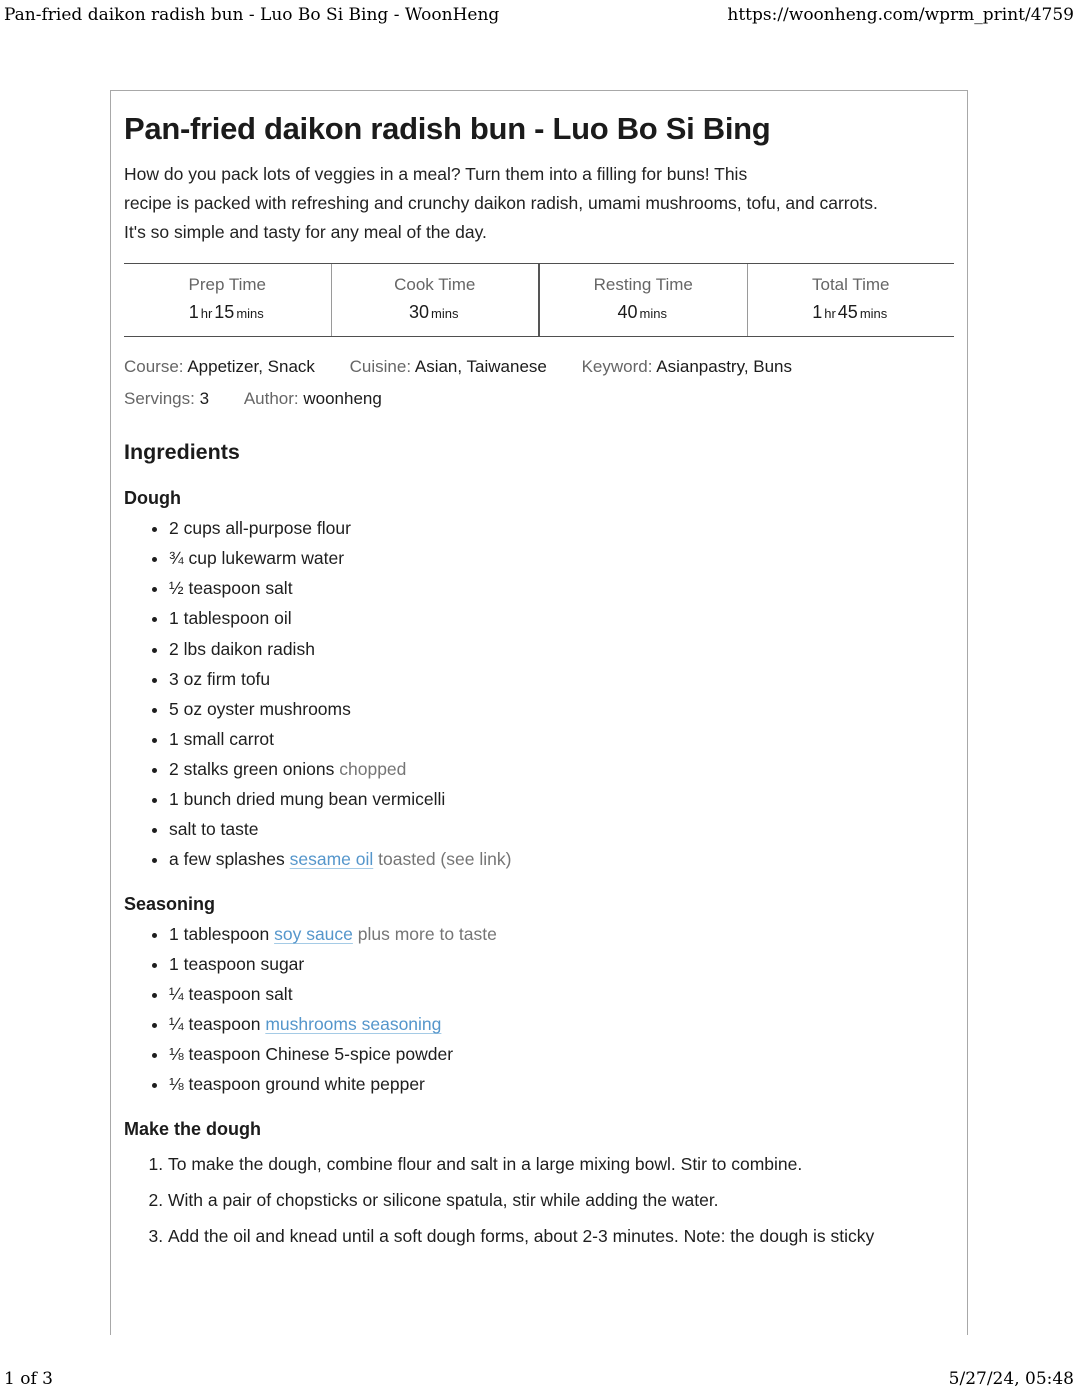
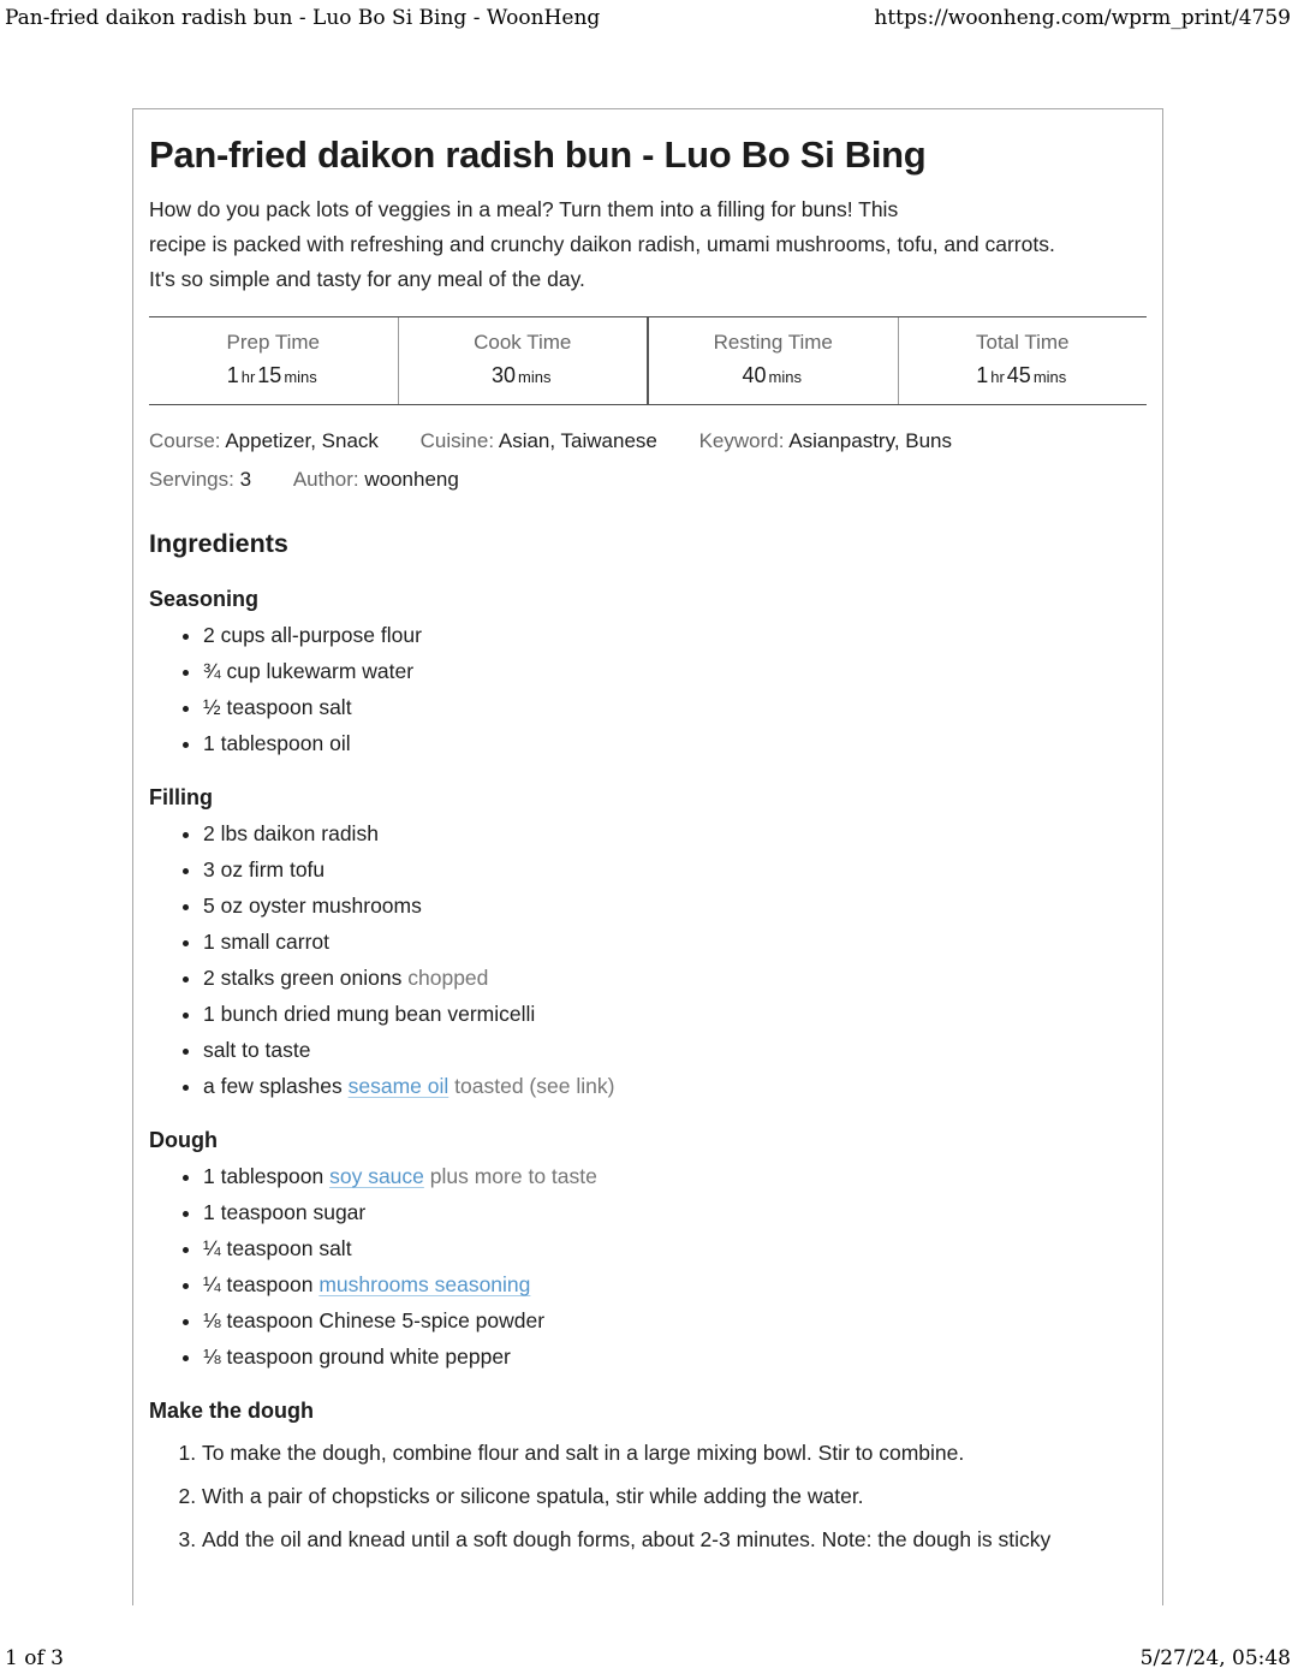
  Pan-fried daikon radish bun - Luo Bo Si Bing - WoonHeng
  https://woonheng.com/wprm_print/4759
  Pan-fried daikon radish bun - Luo Bo Si Bing
  How do you pack lots of veggies in a meal? Turn them into a filling for buns! This
  recipe is packed with refreshing and crunchy daikon radish, umami mushrooms, tofu, and carrots.
  It's so simple and tasty for any meal of the day.
  Prep Time
  1 hr 15 mins
  Cook Time
  30 mins
  Resting Time
  40 mins
  Total Time
  1 hr 45 mins
  Course: Appetizer, Snack Cuisine: Asian, Taiwanese Keyword: Asianpastry, Buns
  Servings: 3 Author: woonheng
  Ingredients
- Dough
+ Seasoning
  2 cups all-purpose flour
  ¾ cup lukewarm water
  ½ teaspoon salt
  1 tablespoon oil
+ Filling
  2 lbs daikon radish
  3 oz firm tofu
  5 oz oyster mushrooms
  1 small carrot
  2 stalks green onions chopped
  1 bunch dried mung bean vermicelli
  salt to taste
  a few splashes sesame oil toasted (see link)
- Seasoning
+ Dough
  1 tablespoon soy sauce plus more to taste
  1 teaspoon sugar
  ¼ teaspoon salt
  ¼ teaspoon mushrooms seasoning
  ⅛ teaspoon Chinese 5-spice powder
  ⅛ teaspoon ground white pepper
  Make the dough
  To make the dough, combine flour and salt in a large mixing bowl. Stir to combine.
  With a pair of chopsticks or silicone spatula, stir while adding the water.
  Add the oil and knead until a soft dough forms, about 2-3 minutes. Note: the dough is sticky
  1 of 3
  5/27/24, 05:48
